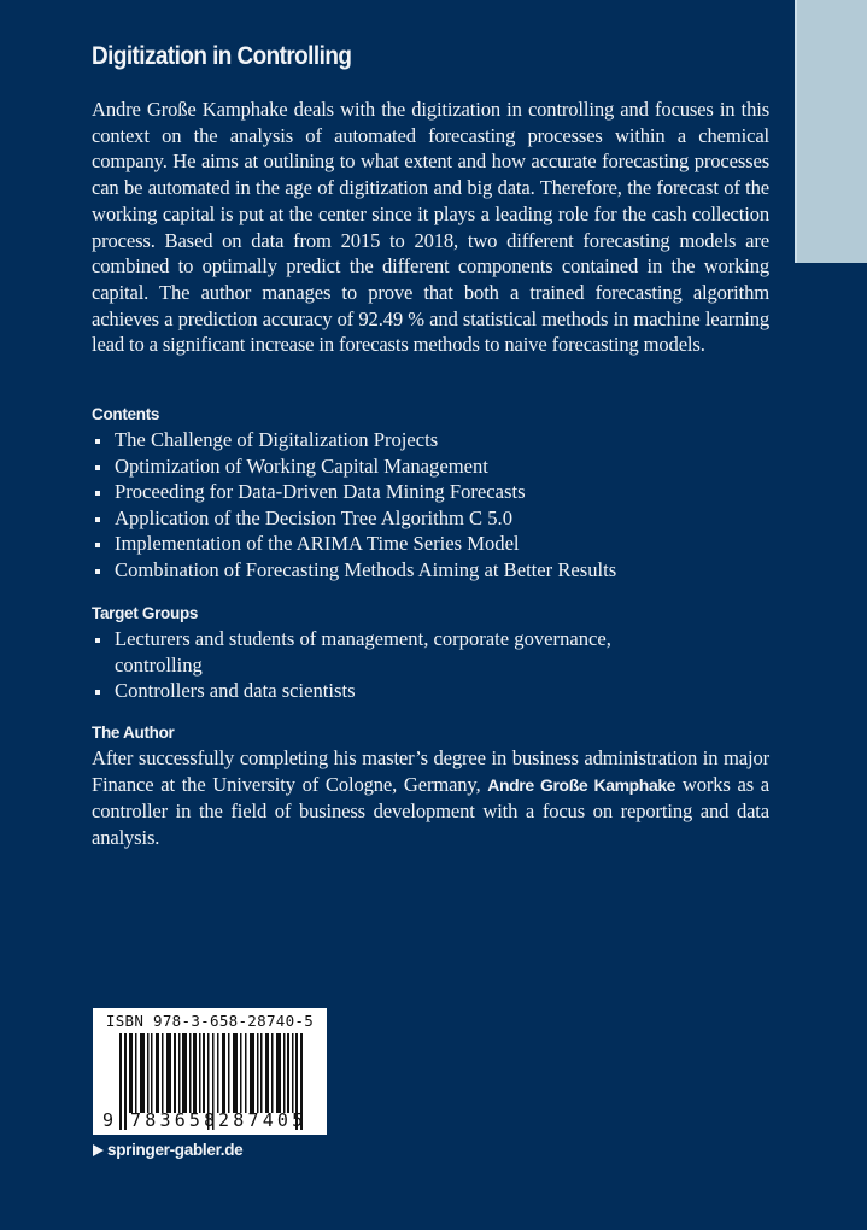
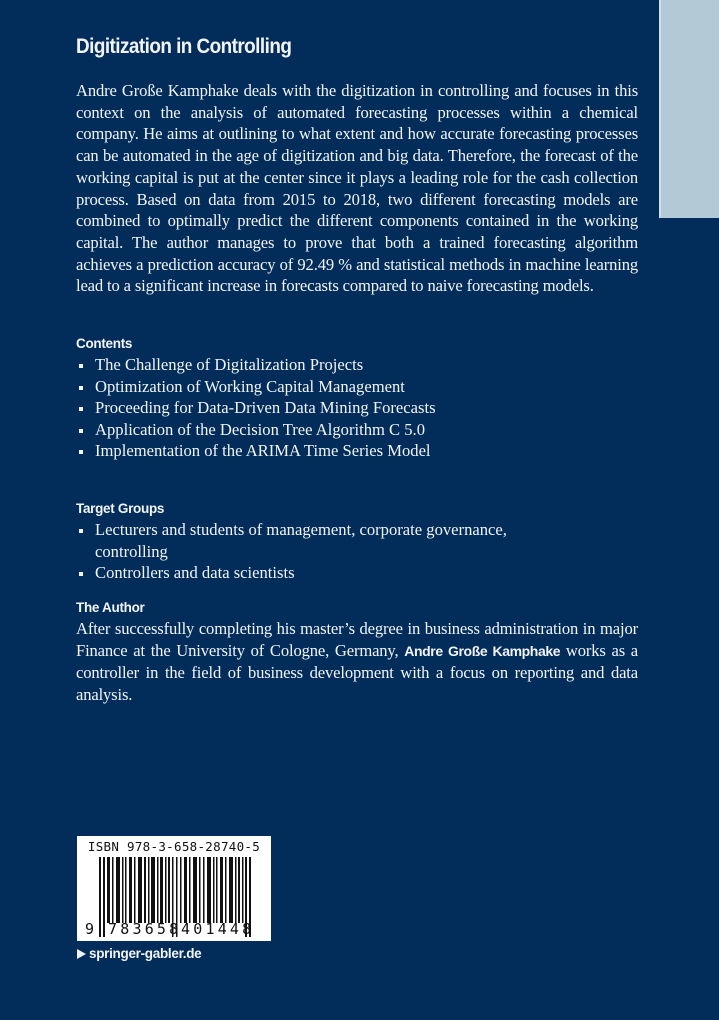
  Digitization in Controlling
- Andre Große Kamphake deals with the digitization in controlling and focuses in this context on the analysis of automated forecasting processes within a chemical company. He aims at outlining to what extent and how accurate forecasting processes can be automated in the age of digitization and big data. Therefore, the forecast of the working capital is put at the center since it plays a leading role for the cash collection process. Based on data from 2015 to 2018, two different forecasting models are combined to optimally predict the different components contained in the working capital. The author manages to prove that both a trained forecasting algorithm achieves a prediction accuracy of 92.49 % and statistical methods in machine learning lead to a significant increase in forecasts methods to naive forecasting models.
+ Andre Große Kamphake deals with the digitization in controlling and focuses in this context on the analysis of automated forecasting processes within a chemical company. He aims at outlining to what extent and how accurate forecasting processes can be automated in the age of digitization and big data. Therefore, the forecast of the working capital is put at the center since it plays a leading role for the cash collection process. Based on data from 2015 to 2018, two different forecasting models are combined to optimally predict the different components contained in the working capital. The author manages to prove that both a trained forecasting algorithm achieves a prediction accuracy of 92.49 % and statistical methods in machine learning lead to a significant increase in forecasts compared to naive forecasting models.
  Contents
  The Challenge of Digitalization Projects
  Optimization of Working Capital Management
  Proceeding for Data-Driven Data Mining Forecasts
  Application of the Decision Tree Algorithm C 5.0
  Implementation of the ARIMA Time Series Model
- Combination of Forecasting Methods Aiming at Better Results
  Target Groups
  Lecturers and students of management, corporate governance, controlling
  Controllers and data scientists
  The Author
  After successfully completing his master’s degree in business administration in major Finance at the University of Cologne, Germany, Andre Große Kamphake works as a controller in the field of business development with a focus on reporting and data analysis.
  ISBN 978-3-658-28740-5
  9
  783658
- 287405
+ 401448
  springer-gabler.de
